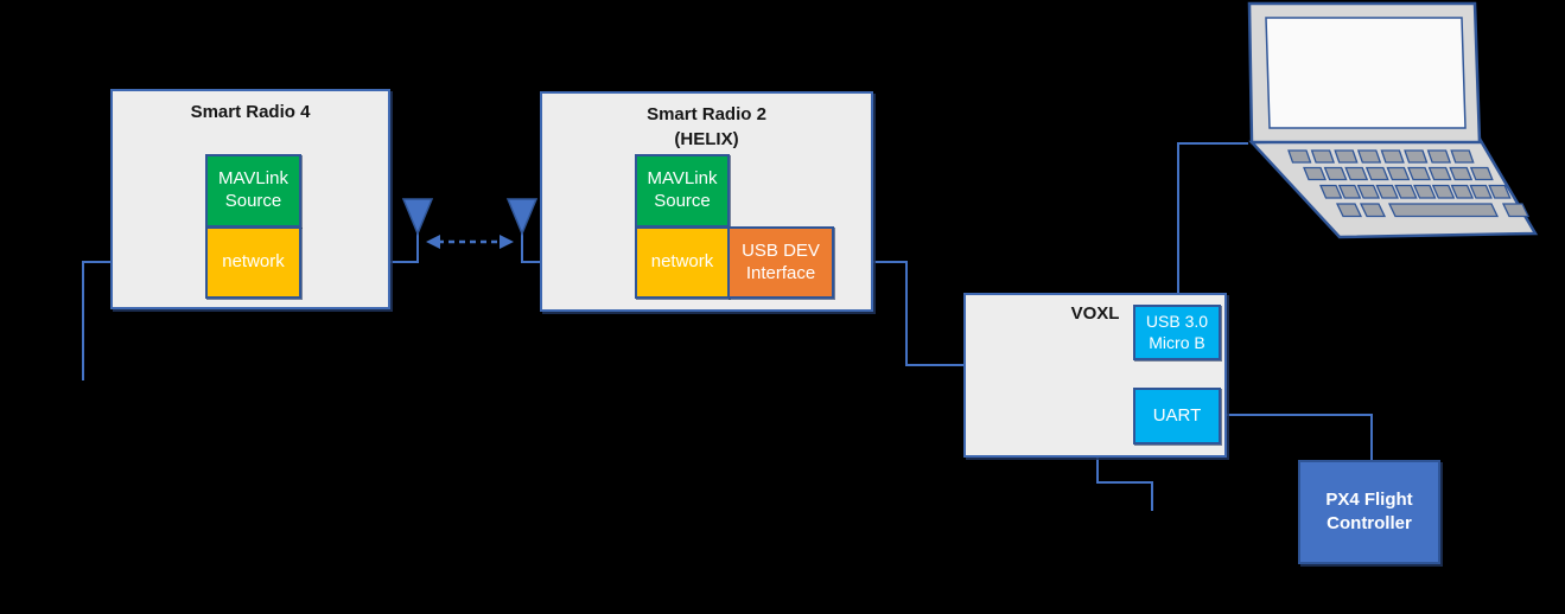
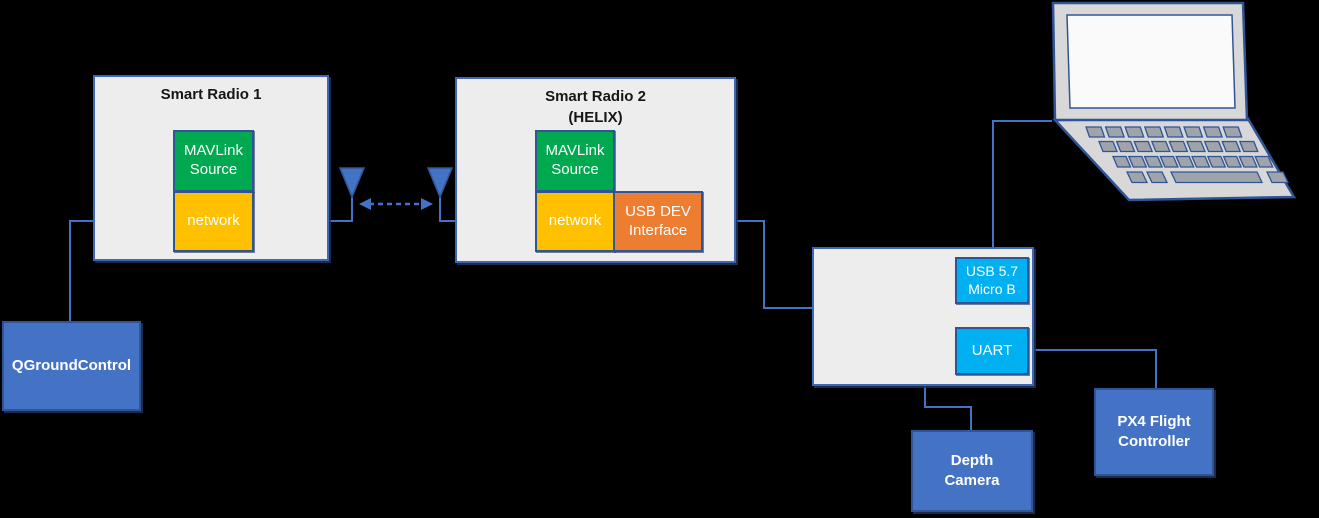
- Smart Radio 4
+ Smart Radio 1
  MAVLink Source
  network
  Smart Radio 2
  (HELIX)
  MAVLink Source
  network
  USB DEV Interface
- VOXL
- USB 3.0 Micro B
+ USB 5.7 Micro B
  UART
+ QGroundControl
+ Depth Camera
  PX4 Flight Controller
